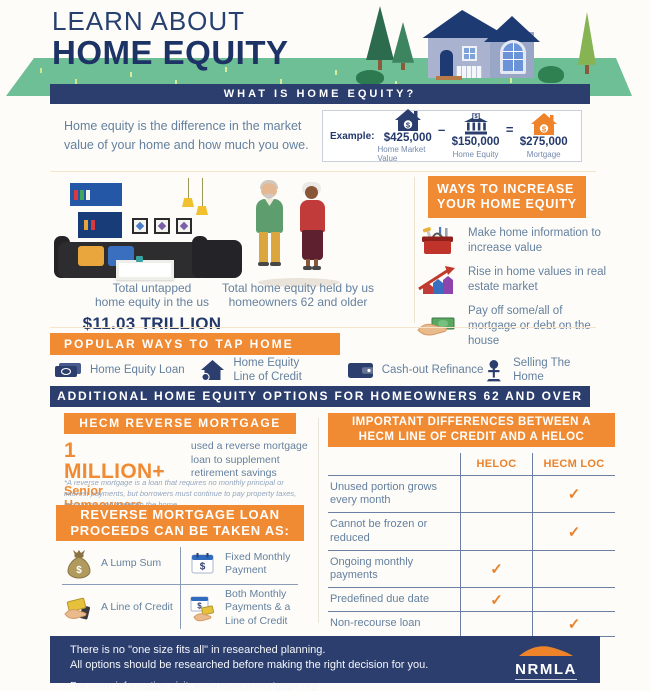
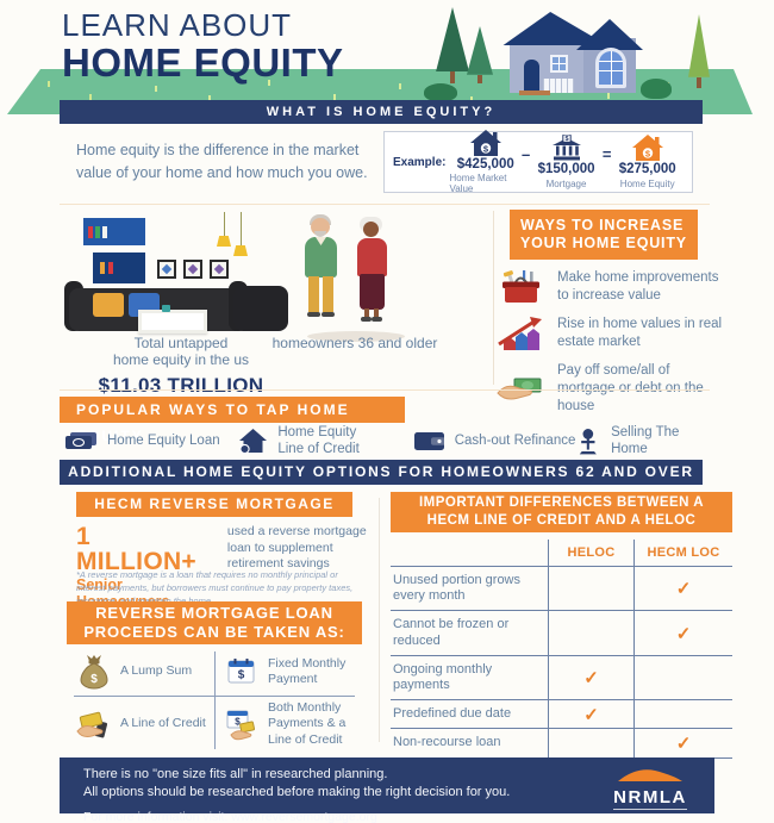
  LEARN ABOUT
  HOME EQUITY
  WHAT IS HOME EQUITY?
  Home equity is the difference in the market value of your home and how much you owe.
  Example:
  $
  $425,000
  Home Market Value
  –
  $150,000
- Home Equity
+ Mortgage
  =
  $
  $275,000
- Mortgage
+ Home Equity
  Total untapped
  home equity in the us
  $11.03 TRILLION
- Total home equity held by us
- homeowners 62 and older
+ homeowners 36 and older
  WAYS TO INCREASE YOUR HOME EQUITY
- Make home information to increase value
+ Make home improvements to increase value
  Rise in home values in real estate market
  Pay off some/all of mortgage or debt on the house
  POPULAR WAYS TO TAP HOME UITY
  Home Equity Loan
  Home Equity Line of Credit
  Cash-out Refinance
  Selling The Home
  ADDITIONAL HOME EQUITY OPTIONS FOR HOMEOWNERS 62 AND OVER
  HECM REVERSE MORTGAGE
  1 MILLION+
  used a reverse mortgage loan to supplement retirement savings
  *A reverse mortgage is a loan that requires no monthly principal or interest payments, but borrowers must continue to pay property taxes,
  REVERSE MORTGAGE LOAN PROCEEDS CAN BE TAKEN AS:
  $
  A Lump Sum
  $
  Fixed Monthly Payment
  A Line of Credit
  $
  Both Monthly Payments & a Line of Credit
  IMPORTANT DIFFERENCES BETWEEN A HECM LINE OF CREDIT AND A HELOC
  HELOC
  HECM LOC
  Unused portion grows every month
  ✓
  Cannot be frozen or reduced
  ✓
  Ongoing monthly payments
  ✓
  Predefined due date
  ✓
  Non-recourse loan
  ✓
  There is no "one size fits all" in researched planning.
  All options should be researched before making the right decision for you.
  For more information visit: www.reversemortgage.org
  NRMLA
